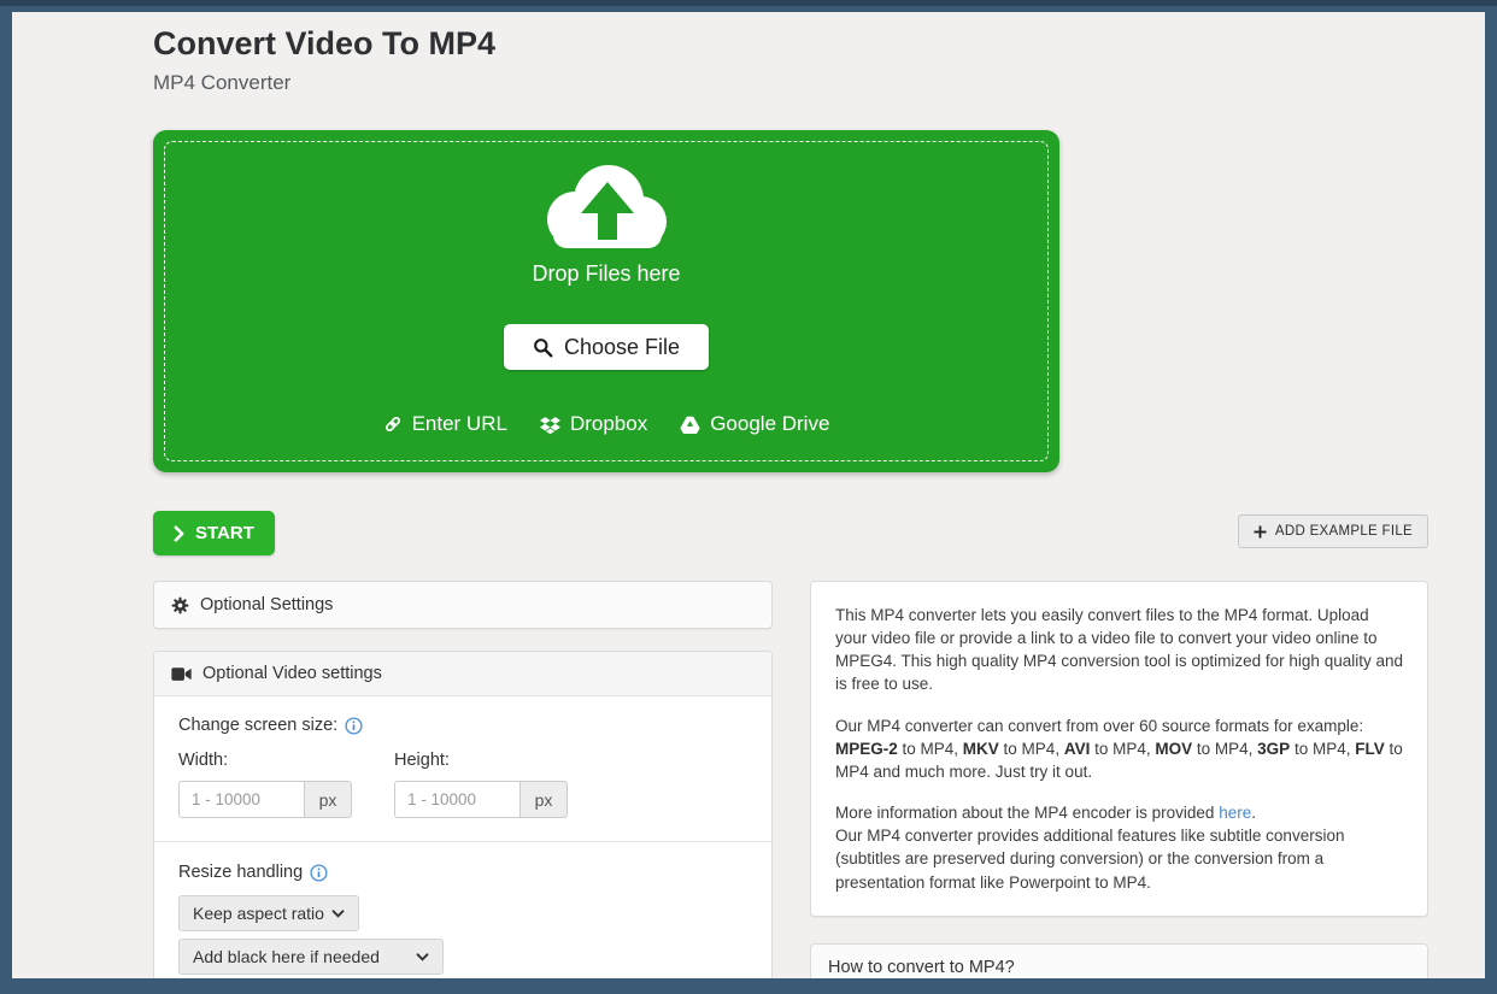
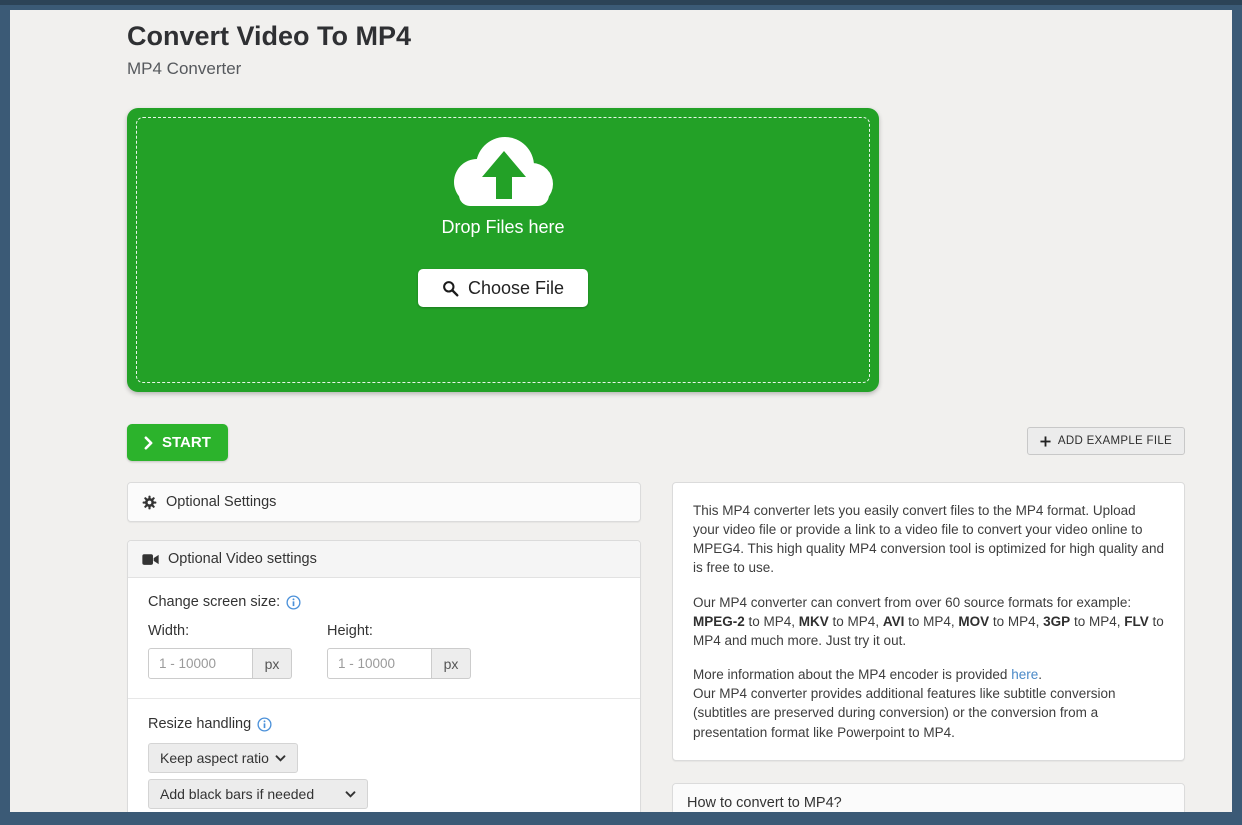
  Convert Video To MP4
  MP4 Converter
  Drop Files here
  Choose File
- Enter URL
- Dropbox
- Google Drive
  START
  ADD EXAMPLE FILE
  Optional Settings
  Optional Video settings
  Change screen size:
  Width:
  1 - 10000
  px
  Height:
  1 - 10000
  px
  Resize handling
  Keep aspect ratio
- Add black here if needed
+ Add black bars if needed
  This MP4 converter lets you easily convert files to the MP4 format. Upload your video file or provide a link to a video file to convert your video online to MPEG4. This high quality MP4 conversion tool is optimized for high quality and is free to use.
  Our MP4 converter can convert from over 60 source formats for example: MPEG-2 to MP4, MKV to MP4, AVI to MP4, MOV to MP4, 3GP to MP4, FLV to MP4 and much more. Just try it out.
  More information about the MP4 encoder is provided here.
  Our MP4 converter provides additional features like subtitle conversion (subtitles are preserved during conversion) or the conversion from a presentation format like Powerpoint to MP4.
  How to convert to MP4?
